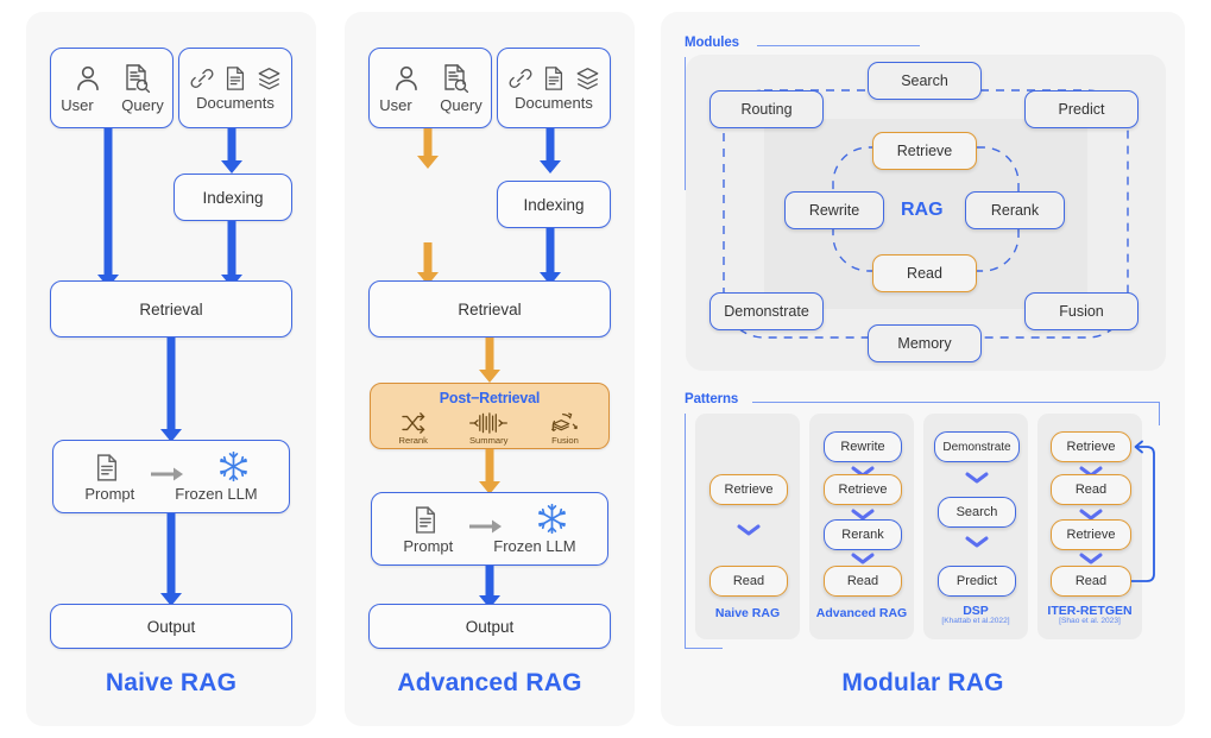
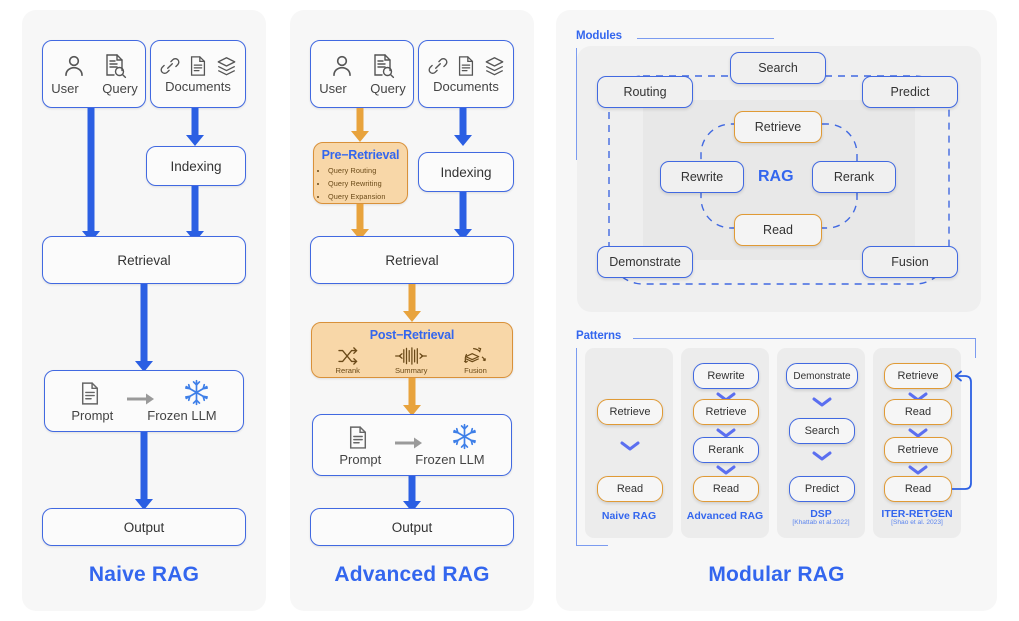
  User
  Query
  Documents
  Indexing
  Retrieval
  Prompt
  Frozen LLM
  Output
  Naive RAG
  User
  Query
  Documents
+ Pre−Retrieval
+ Query Routing
+ Query Rewriting
+ Query Expansion
  Indexing
  Retrieval
  Post−Retrieval
  Rerank
  Summary
  Fusion
  Prompt
  Frozen LLM
  Output
  Advanced RAG
  Modules
  Search
  Routing
  Predict
  Demonstrate
  Fusion
- Memory
  Retrieve
  Rewrite
  Rerank
  Read
  RAG
  Patterns
  Retrieve
  Read
  Naive RAG
  Rewrite
  Retrieve
  Rerank
  Read
  Advanced RAG
  Demonstrate
  Search
  Predict
  DSP
  Retrieve
  Read
  Retrieve
  Read
  ITER-RETGEN
  Modular RAG
